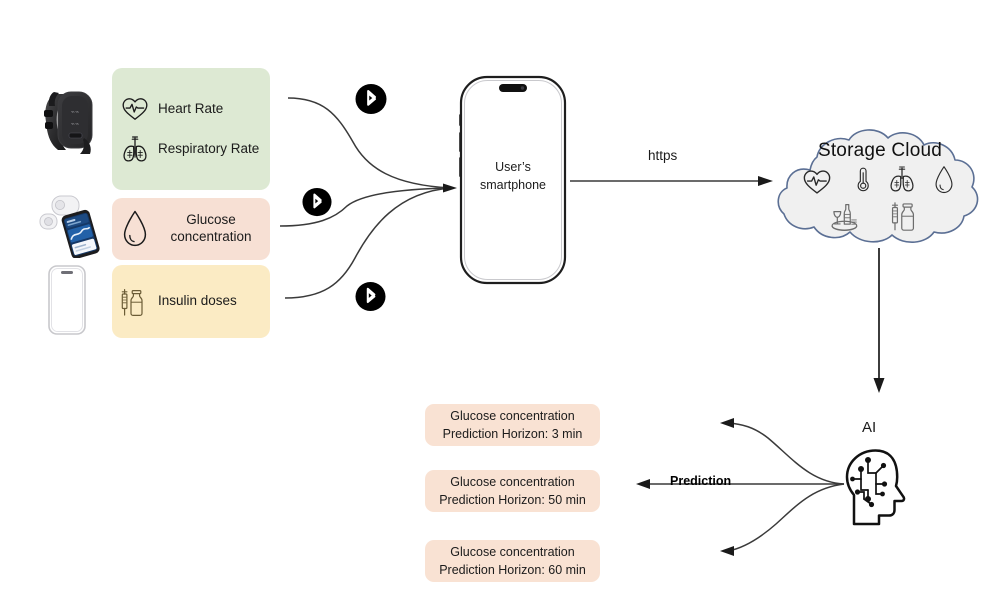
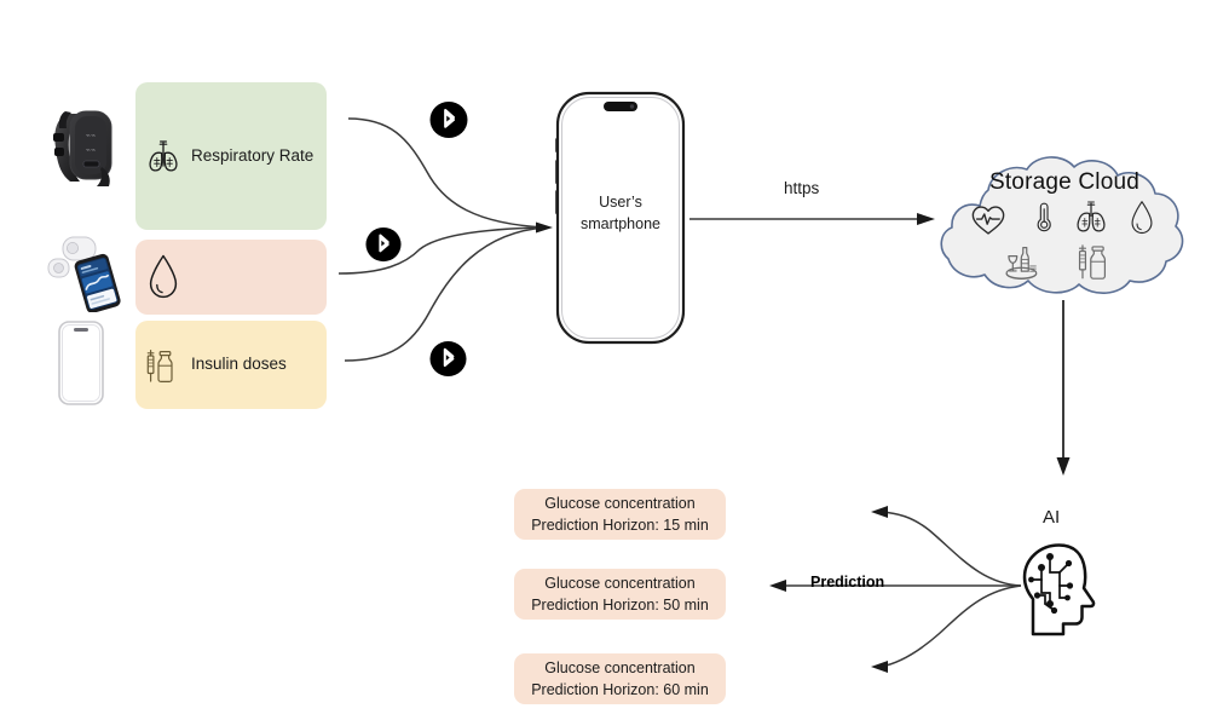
- Heart Rate
  Respiratory Rate
- Glucose
- concentration
  Insulin doses
  User’s
  smartphone
  https
  Storage Cloud
  AI
  Prediction
  Glucose concentration
- Prediction Horizon: 3 min
+ Prediction Horizon: 15 min
  Glucose concentration
  Prediction Horizon: 50 min
  Glucose concentration
  Prediction Horizon: 60 min
